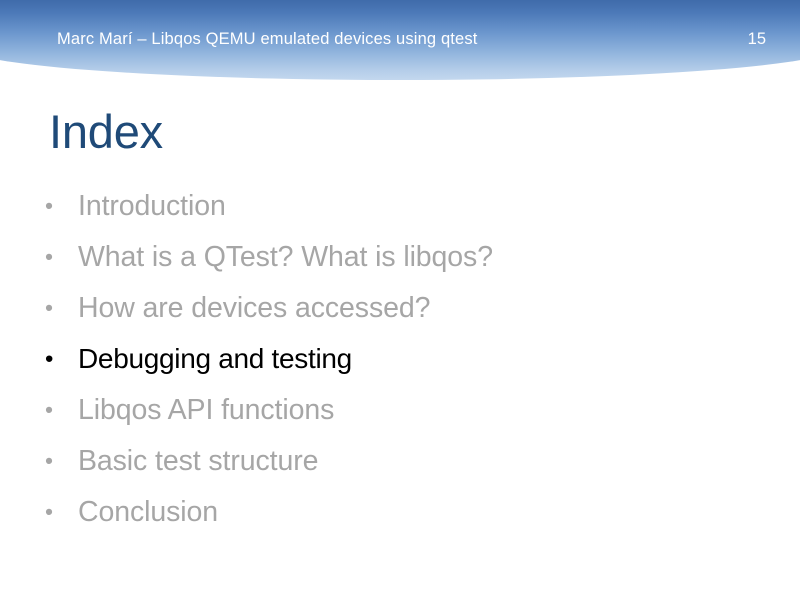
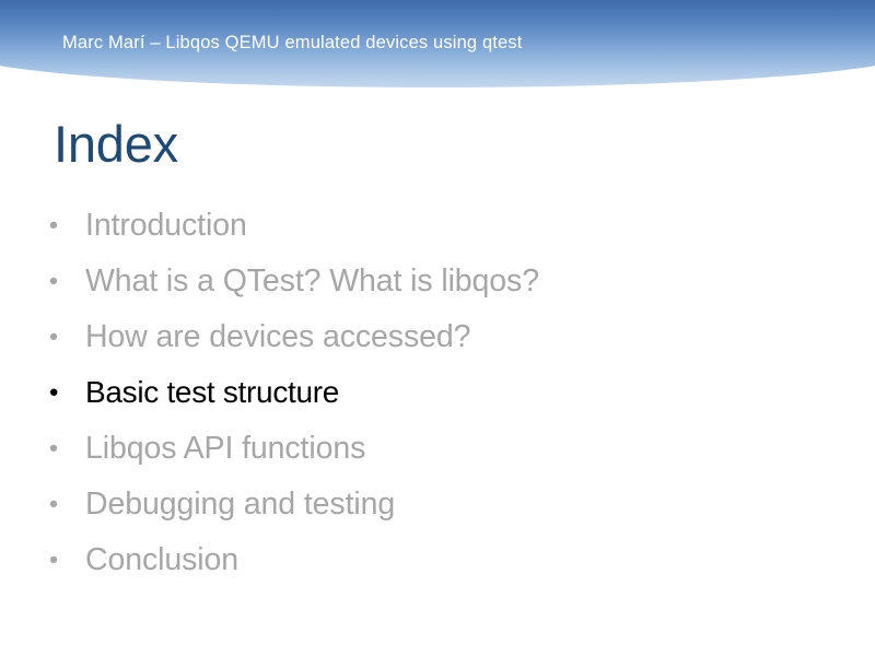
  Marc Marí – Libqos QEMU emulated devices using qtest
- 15
  Index
  •
  Introduction
  •
  What is a QTest? What is libqos?
  •
  How are devices accessed?
  •
- Debugging and testing
+ Basic test structure
  •
  Libqos API functions
  •
- Basic test structure
+ Debugging and testing
  •
  Conclusion
